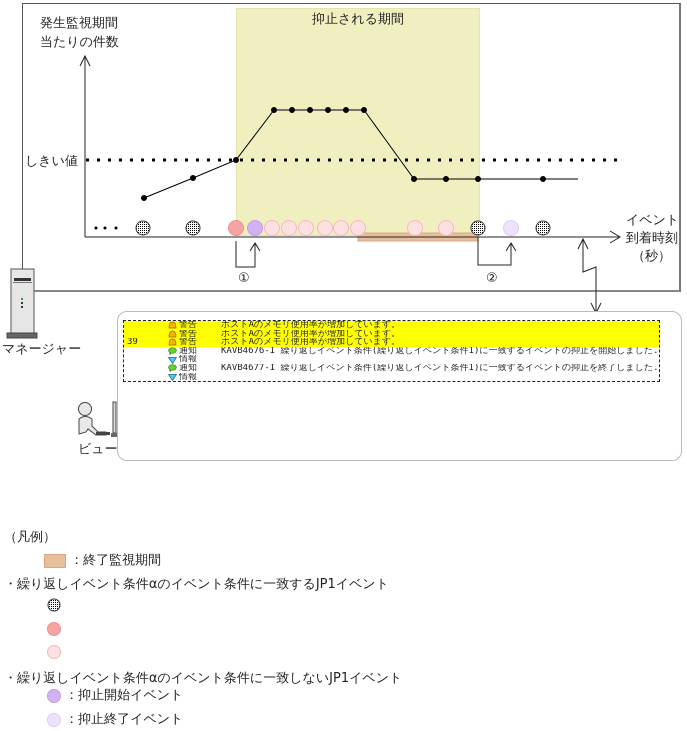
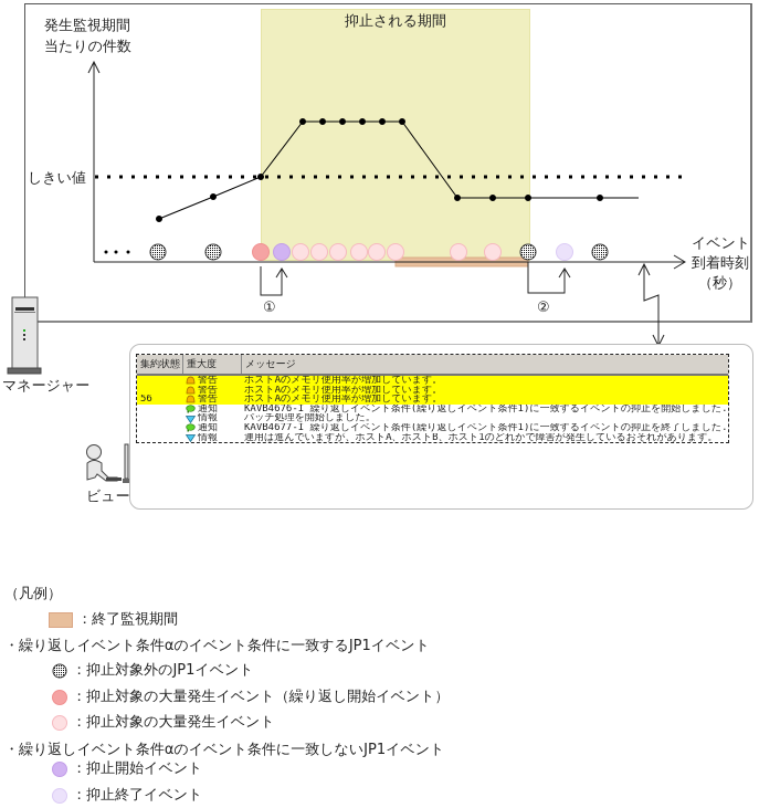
  抑止される期間
  発生監視期間
  当たりの件数
  しきい値
  イベント
  到着時刻
  （秒）
  ①
  ②
  マネージャー
+ 集約状態
+ 重大度
+ メッセージ
  警告
  ホストAのメモリ使用率が増加しています。
  警告
  ホストAのメモリ使用率が増加しています。
- 39
+ 56
  警告
  ホストAのメモリ使用率が増加しています。
  通知
  KAVB4676-I 繰り返しイベント条件(繰り返しイベント条件1)に一致するイベントの抑止を開始しました.
  情報
+ バッチ処理を開始しました。
  通知
  KAVB4677-I 繰り返しイベント条件(繰り返しイベント条件1)に一致するイベントの抑止を終了しました.
  情報
+ 運用は進んでいますが、ホストA、ホストB、ホスト1のどれかで障害が発生しているおそれがあります。
  （凡例）
  ：終了監視期間
  ・繰り返しイベント条件αのイベント条件に一致するJP1イベント
+ ：抑止対象外のJP1イベント
+ ：抑止対象の大量発生イベント（繰り返し開始イベント）
+ ：抑止対象の大量発生イベント
  ・繰り返しイベント条件αのイベント条件に一致しないJP1イベント
  ：抑止開始イベント
  ：抑止終了イベント
